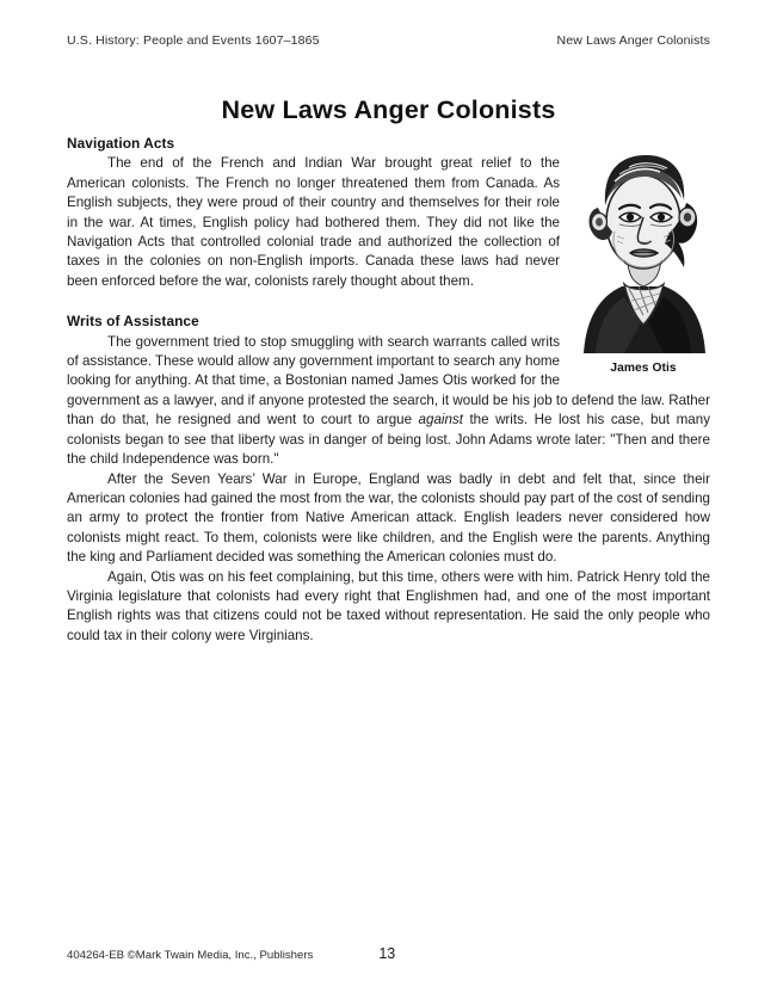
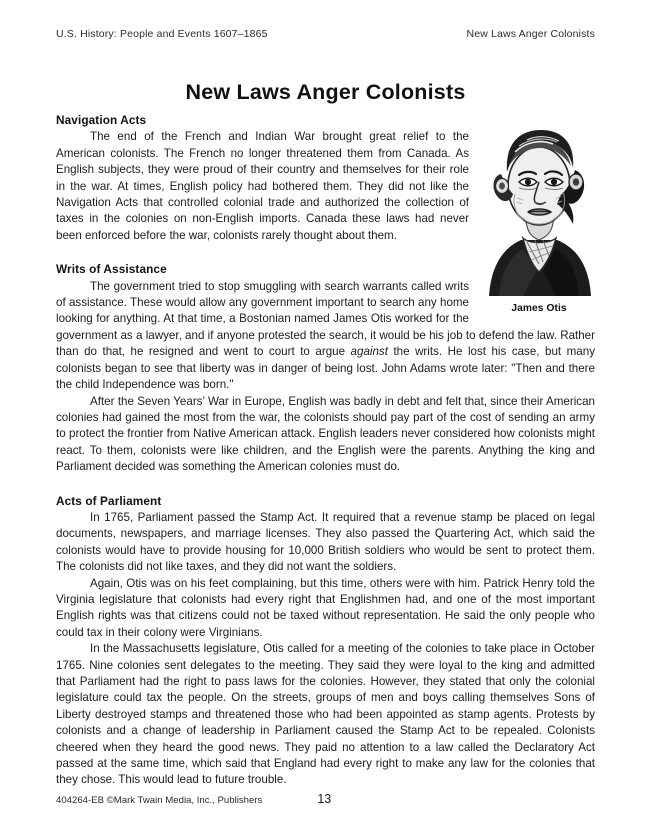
  U.S. History: People and Events 1607–1865
  New Laws Anger Colonists
  New Laws Anger Colonists
  James Otis
  Navigation Acts
  The end of the French and Indian War brought great relief to the American colonists. The French no longer threatened them from Canada. As English subjects, they were proud of their country and themselves for their role in the war. At times, English policy had bothered them. They did not like the Navigation Acts that controlled colonial trade and authorized the collection of taxes in the colonies on non-English imports. Canada these laws had never been enforced before the war, colonists rarely thought about them.
  Writs of Assistance
  The government tried to stop smuggling with search warrants called writs of assistance. These would allow any government important to search any home looking for anything. At that time, a Bostonian named James Otis worked for the government as a lawyer, and if anyone protested the search, it would be his job to defend the law. Rather than do that, he resigned and went to court to argue against the writs. He lost his case, but many colonists began to see that liberty was in danger of being lost. John Adams wrote later: "Then and there the child Independence was born."
- After the Seven Years’ War in Europe, England was badly in debt and felt that, since their American colonies had gained the most from the war, the colonists should pay part of the cost of sending an army to protect the frontier from Native American attack. English leaders never considered how colonists might react. To them, colonists were like children, and the English were the parents. Anything the king and Parliament decided was something the American colonies must do.
+ After the Seven Years’ War in Europe, English was badly in debt and felt that, since their American colonies had gained the most from the war, the colonists should pay part of the cost of sending an army to protect the frontier from Native American attack. English leaders never considered how colonists might react. To them, colonists were like children, and the English were the parents. Anything the king and Parliament decided was something the American colonies must do.
+ Acts of Parliament
+ In 1765, Parliament passed the Stamp Act. It required that a revenue stamp be placed on legal documents, newspapers, and marriage licenses. They also passed the Quartering Act, which said the colonists would have to provide housing for 10,000 British soldiers who would be sent to protect them. The colonists did not like taxes, and they did not want the soldiers.
  Again, Otis was on his feet complaining, but this time, others were with him. Patrick Henry told the Virginia legislature that colonists had every right that Englishmen had, and one of the most important English rights was that citizens could not be taxed without representation. He said the only people who could tax in their colony were Virginians.
+ In the Massachusetts legislature, Otis called for a meeting of the colonies to take place in October 1765. Nine colonies sent delegates to the meeting. They said they were loyal to the king and admitted that Parliament had the right to pass laws for the colonies. However, they stated that only the colonial legislature could tax the people. On the streets, groups of men and boys calling themselves Sons of Liberty destroyed stamps and threatened those who had been appointed as stamp agents. Protests by colonists and a change of leadership in Parliament caused the Stamp Act to be repealed. Colonists cheered when they heard the good news. They paid no attention to a law called the Declaratory Act passed at the same time, which said that England had every right to make any law for the colonies that they chose. This would lead to future trouble.
  404264-EB ©Mark Twain Media, Inc., Publishers
  13
